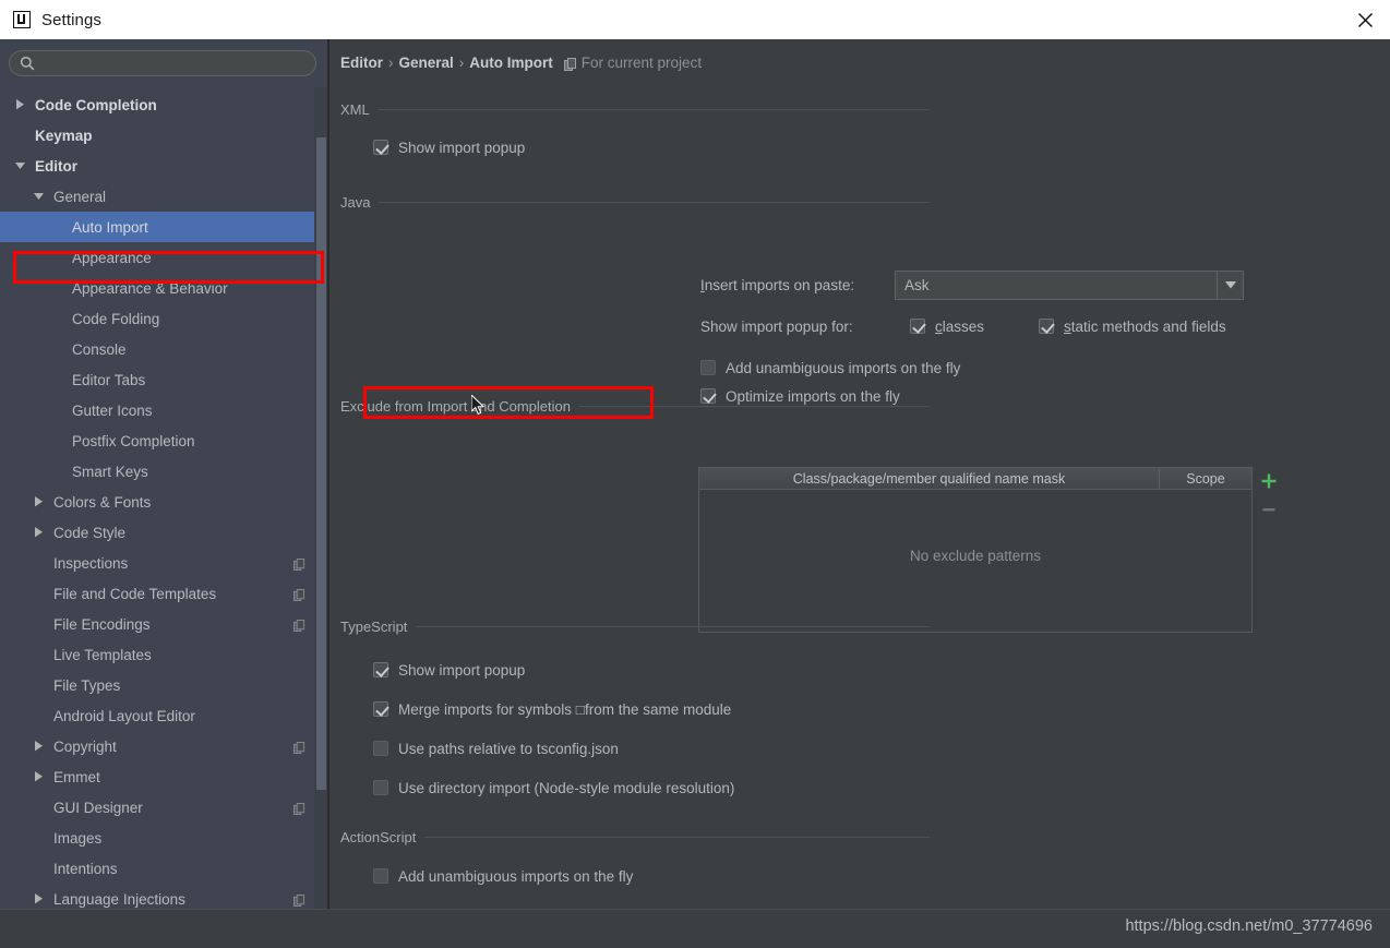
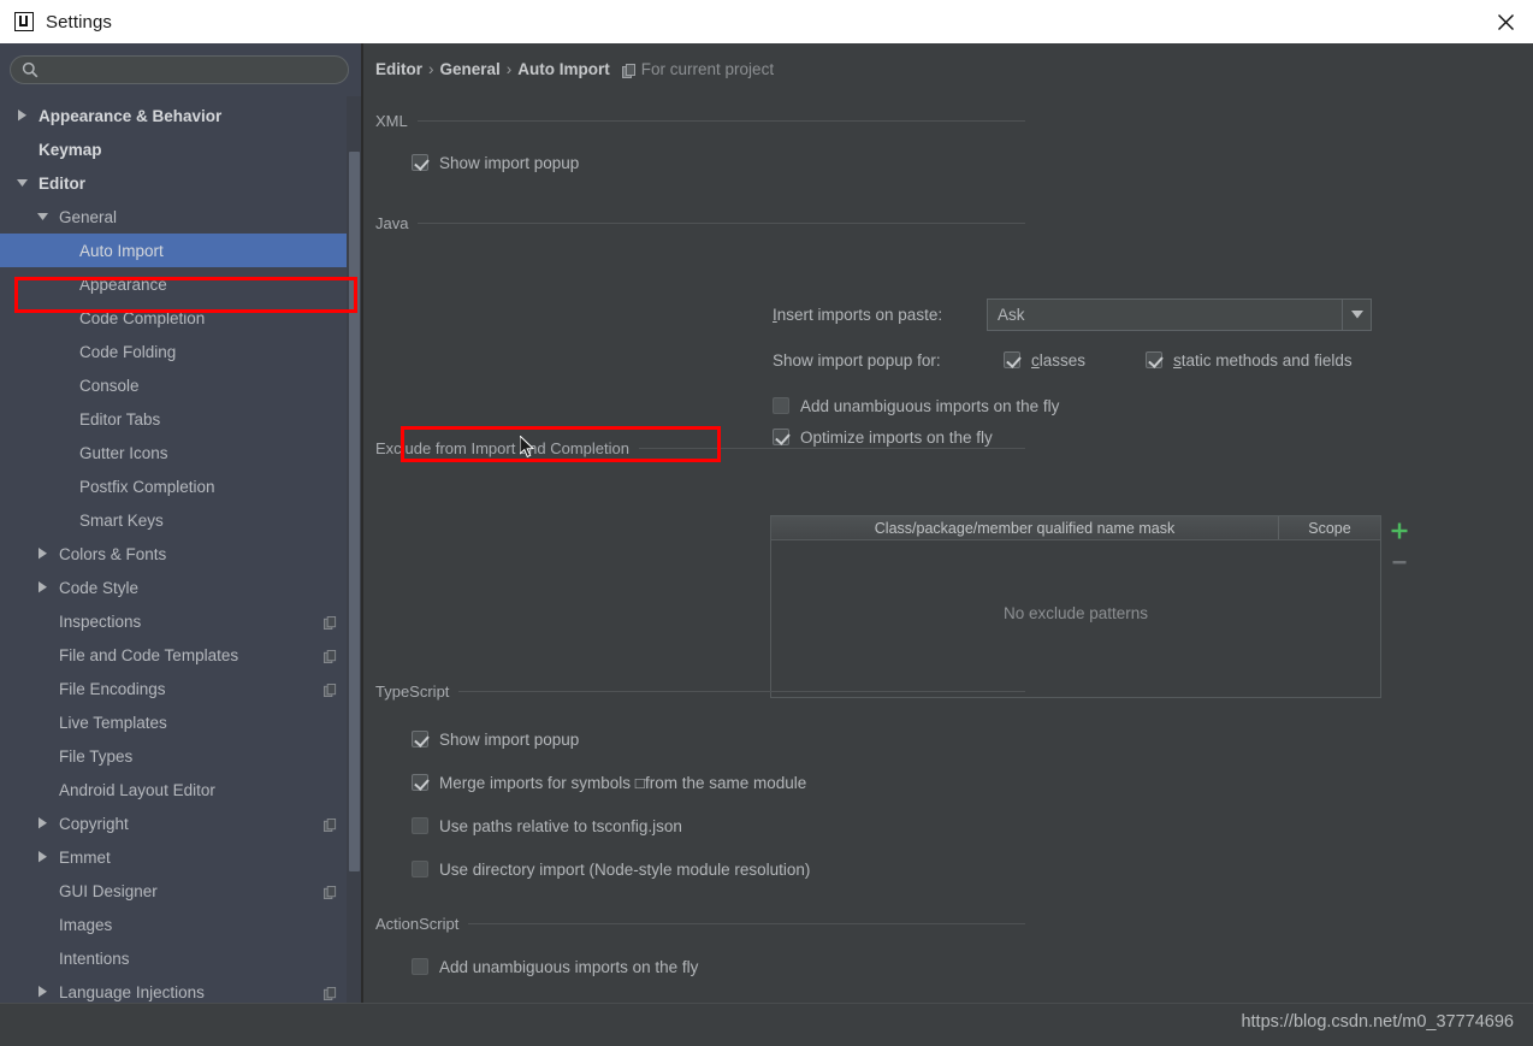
  Settings
- Code Completion
+ Appearance & Behavior
  Keymap
  Editor
  General
  Auto Import
  Appearance
- Appearance & Behavior
+ Code Completion
  Code Folding
  Console
  Editor Tabs
  Gutter Icons
  Postfix Completion
  Smart Keys
  Colors & Fonts
  Code Style
  Inspections
  File and Code Templates
  File Encodings
  Live Templates
  File Types
  Android Layout Editor
  Copyright
  Emmet
  GUI Designer
  Images
  Intentions
  Language Injections
  Editor
  ›
  General
  ›
  Auto Import
  For current project
  XML
  Show import popup
  Java
  Insert imports on paste:
  Ask
  Show import popup for:
  classes
  static methods and fields
  Add unambiguous imports on the fly
  Optimize imports on the fly
  Exclude from Importd Completion
  Class/package/member qualified name mask
  Scope
  No exclude patterns
  TypeScript
  Show import popup
  Merge imports for symbols □from the same module
  Use paths relative to tsconfig.json
  Use directory import (Node-style module resolution)
  ActionScript
  Add unambiguous imports on the fly
  https://blog.csdn.net/m0_37774696
